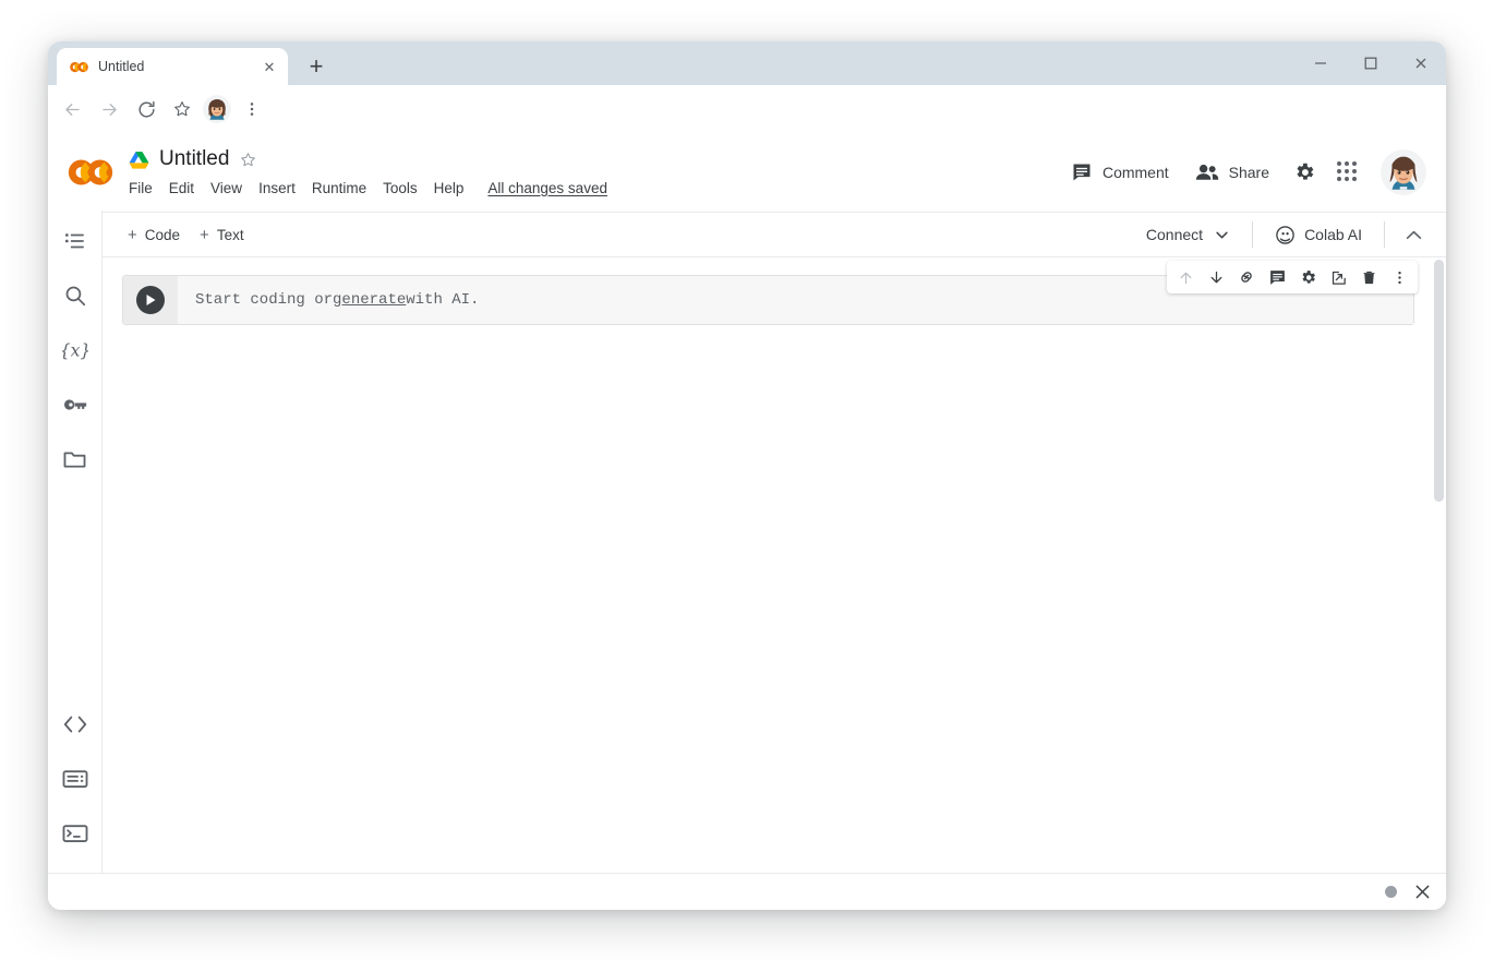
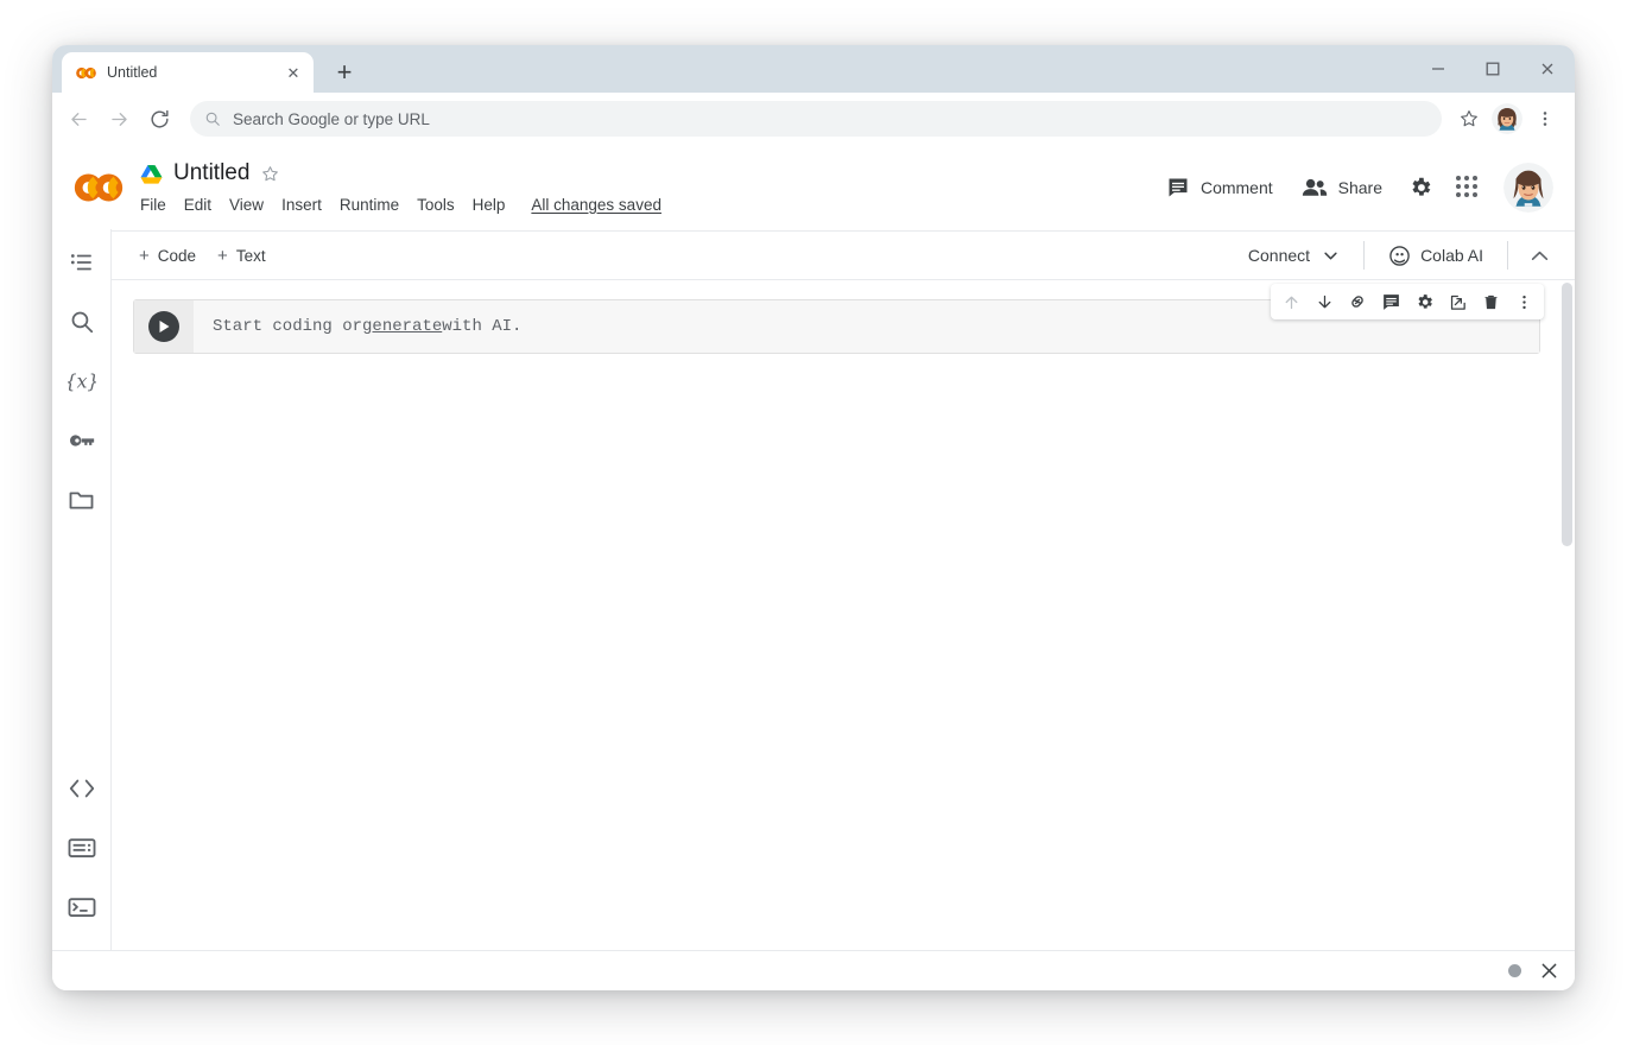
  Untitled
  ✕
  +
+ Search Google or type URL
  Untitled
  File
  Edit
  View
  Insert
  Runtime
  Tools
  Help
  All changes saved
  Comment
  Share
  +
  Code
  +
  Text
  Connect
  Colab AI
  {x}
  Start coding or
  generate
  with AI.
